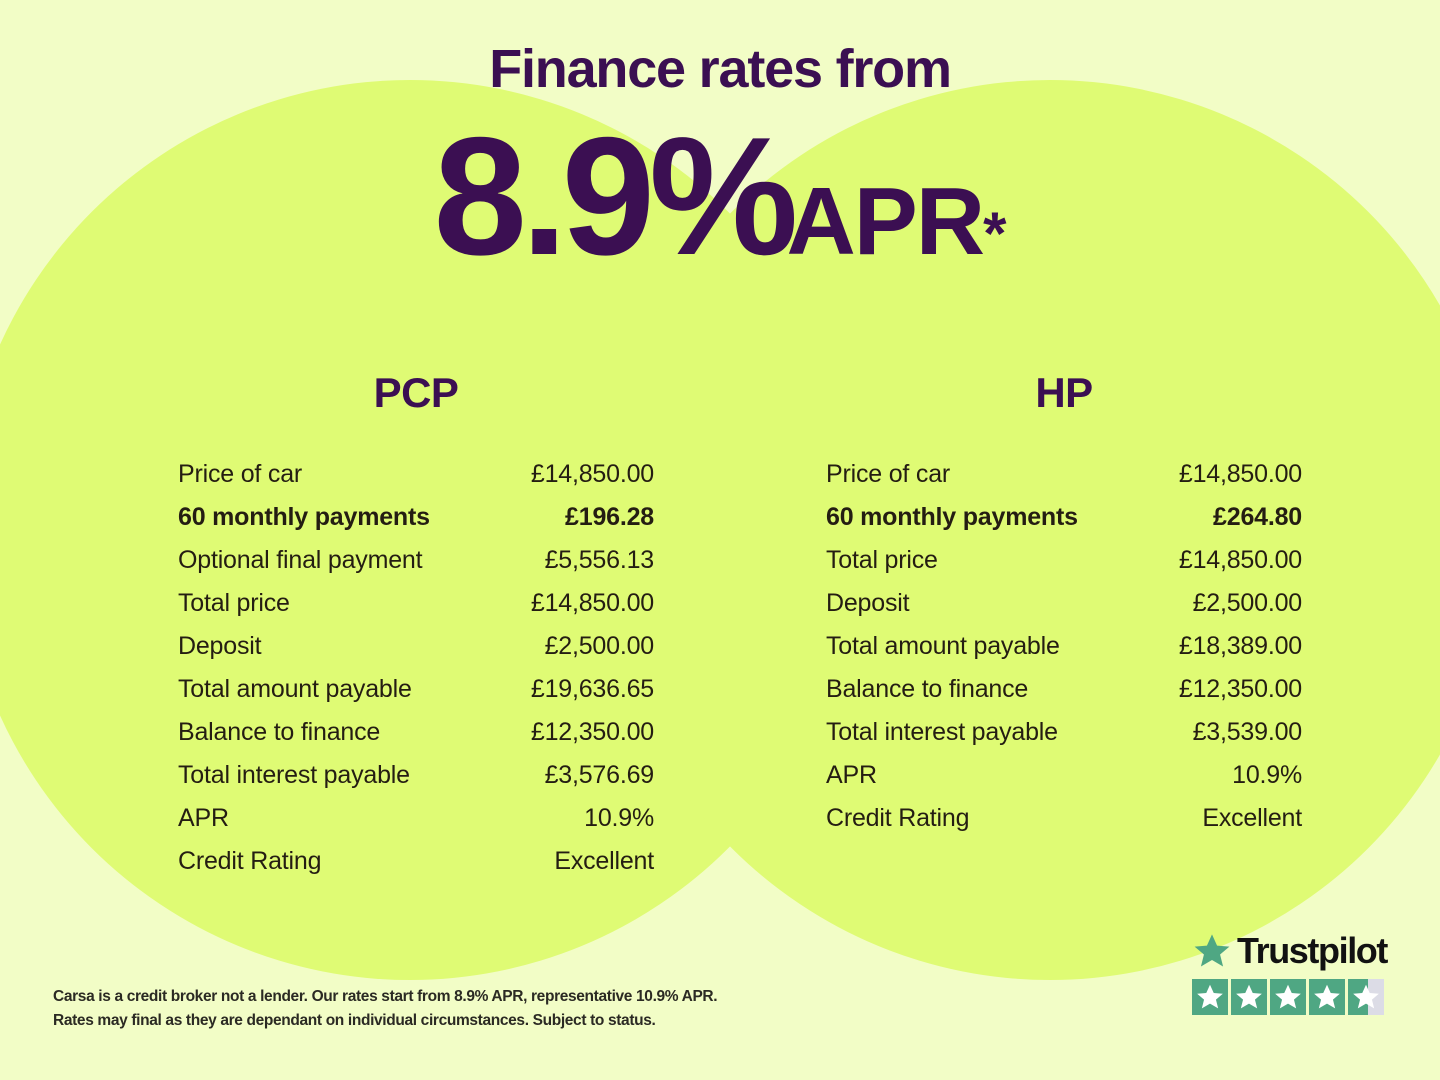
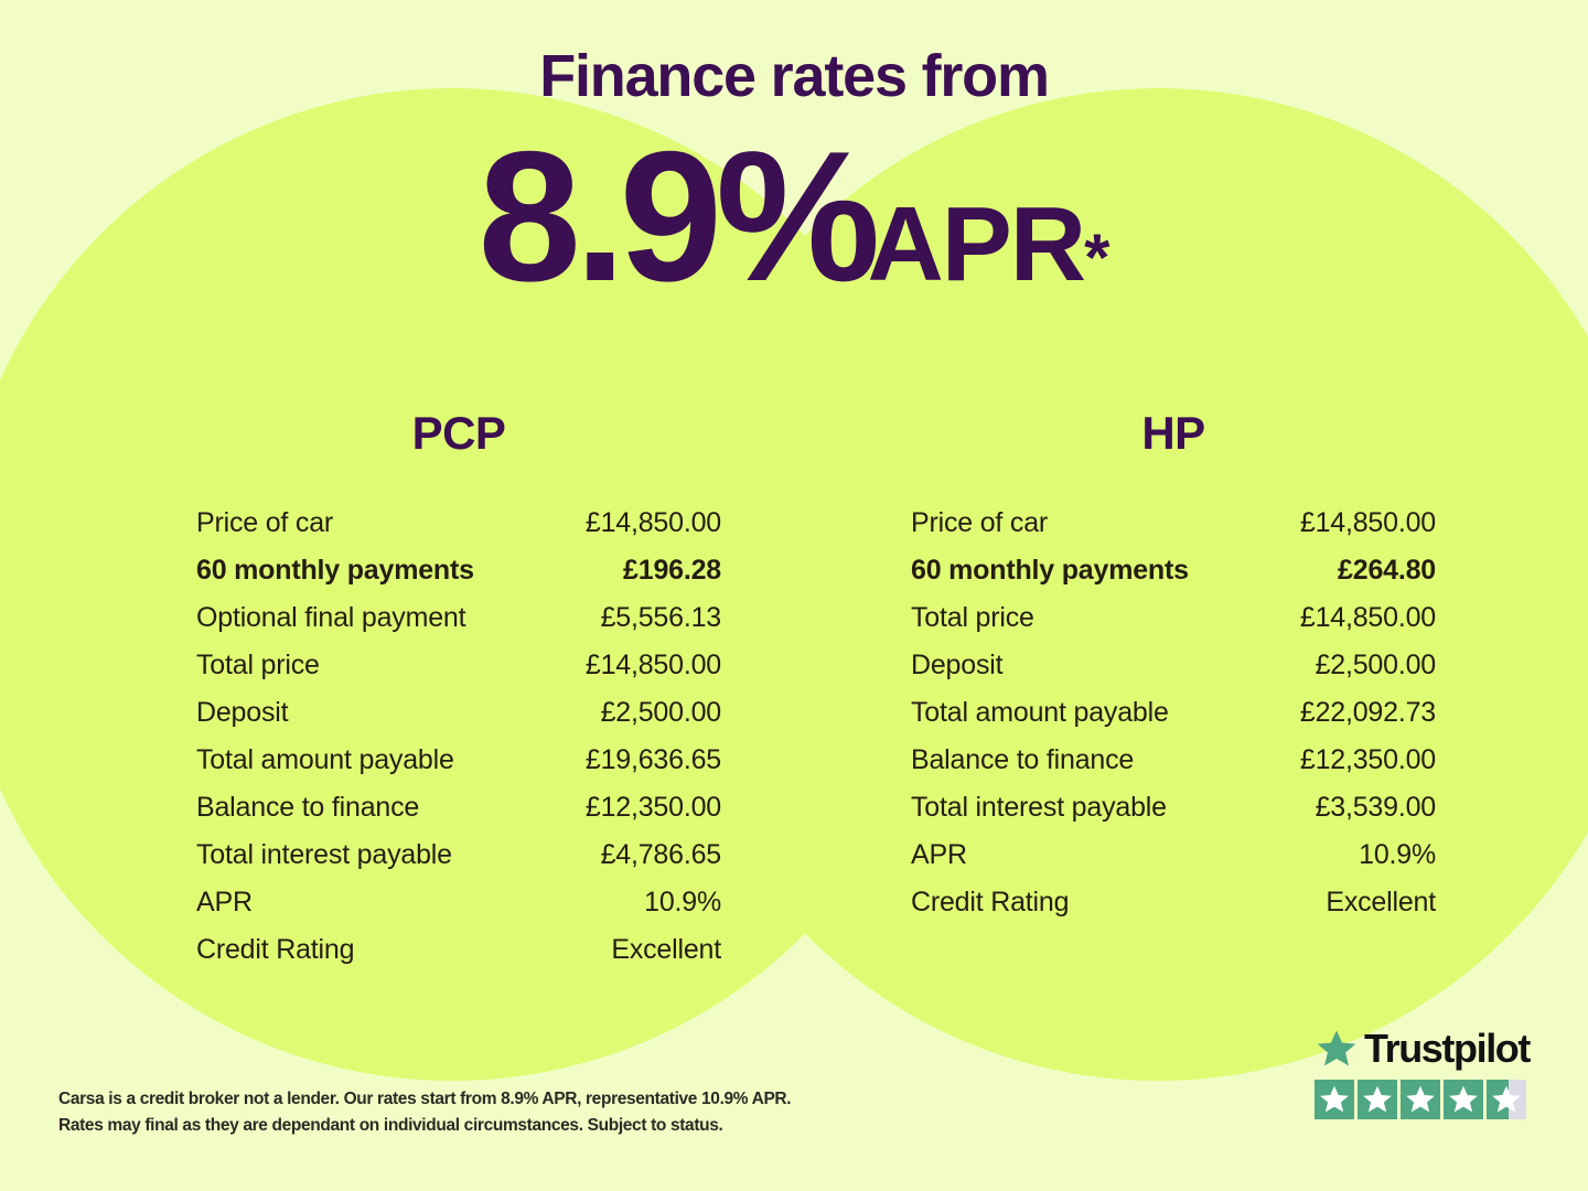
  Finance rates from
  8.9%APR*
  PCP
  Price of car
  £14,850.00
  60 monthly payments
  £196.28
  Optional final payment
  £5,556.13
  Total price
  £14,850.00
  Deposit
  £2,500.00
  Total amount payable
  £19,636.65
  Balance to finance
  £12,350.00
  Total interest payable
- £3,576.69
+ £4,786.65
  APR
  10.9%
  Credit Rating
  Excellent
  HP
  Price of car
  £14,850.00
  60 monthly payments
  £264.80
  Total price
  £14,850.00
  Deposit
  £2,500.00
  Total amount payable
- £18,389.00
+ £22,092.73
  Balance to finance
  £12,350.00
  Total interest payable
  £3,539.00
  APR
  10.9%
  Credit Rating
  Excellent
  Carsa is a credit broker not a lender. Our rates start from 8.9% APR, representative 10.9% APR.
  Rates may final as they are dependant on individual circumstances. Subject to status.
  Trustpilot
